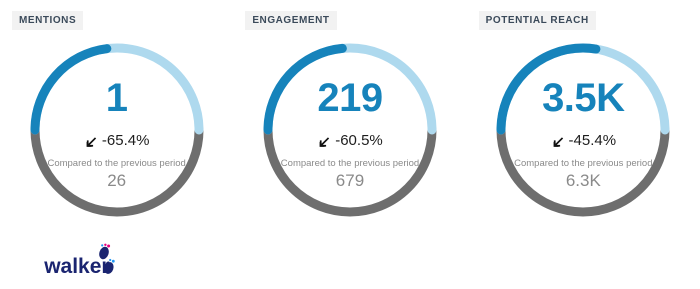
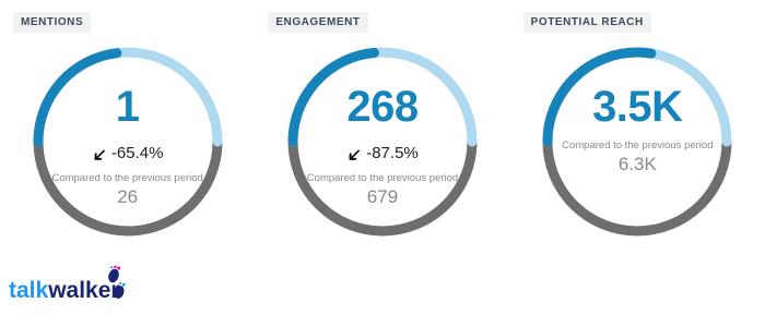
  MENTIONS
  1
  -65.4%
  Compared to the previous period
  26
  ENGAGEMENT
- 219
+ 268
- -60.5%
+ -87.5%
  Compared to the previous period
  679
  POTENTIAL REACH
  3.5K
- -45.4%
  Compared to the previous period
  6.3K
+ talk
  walke
